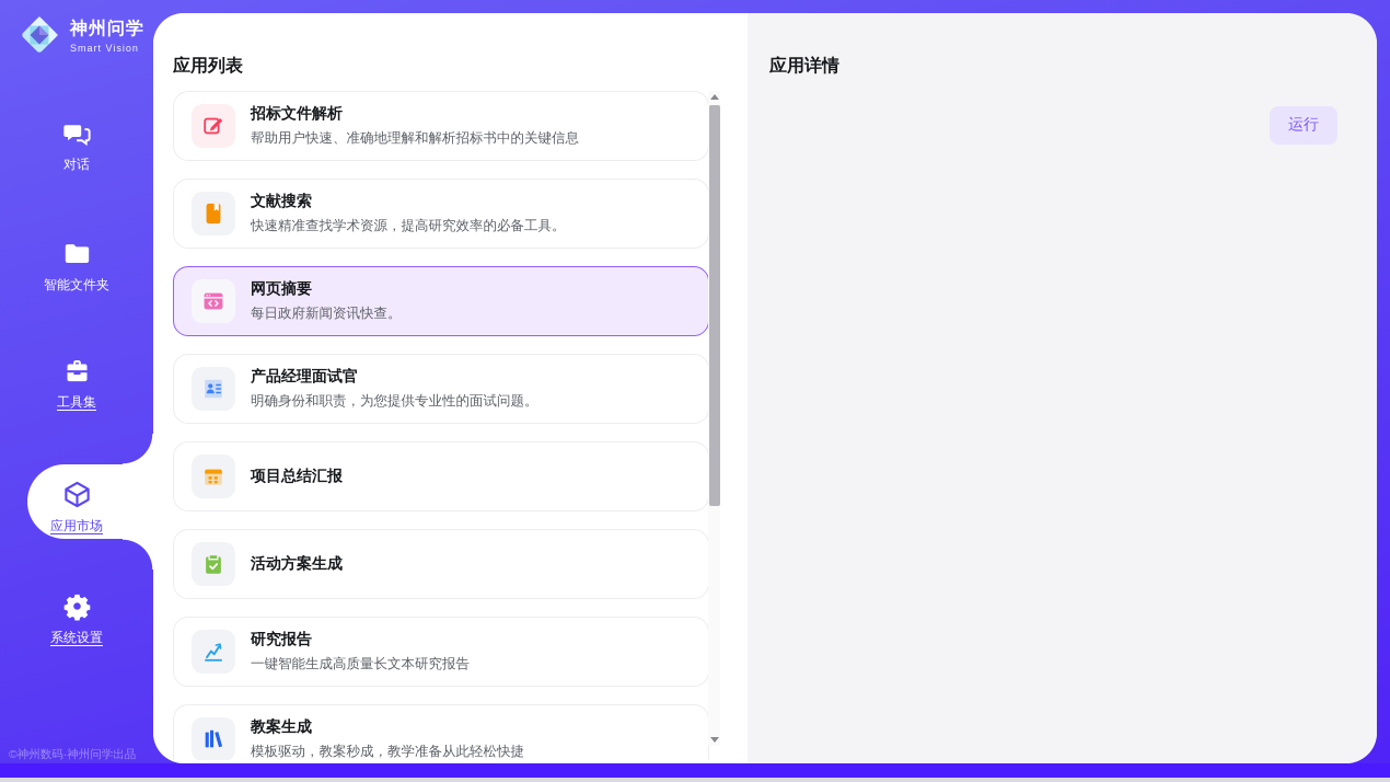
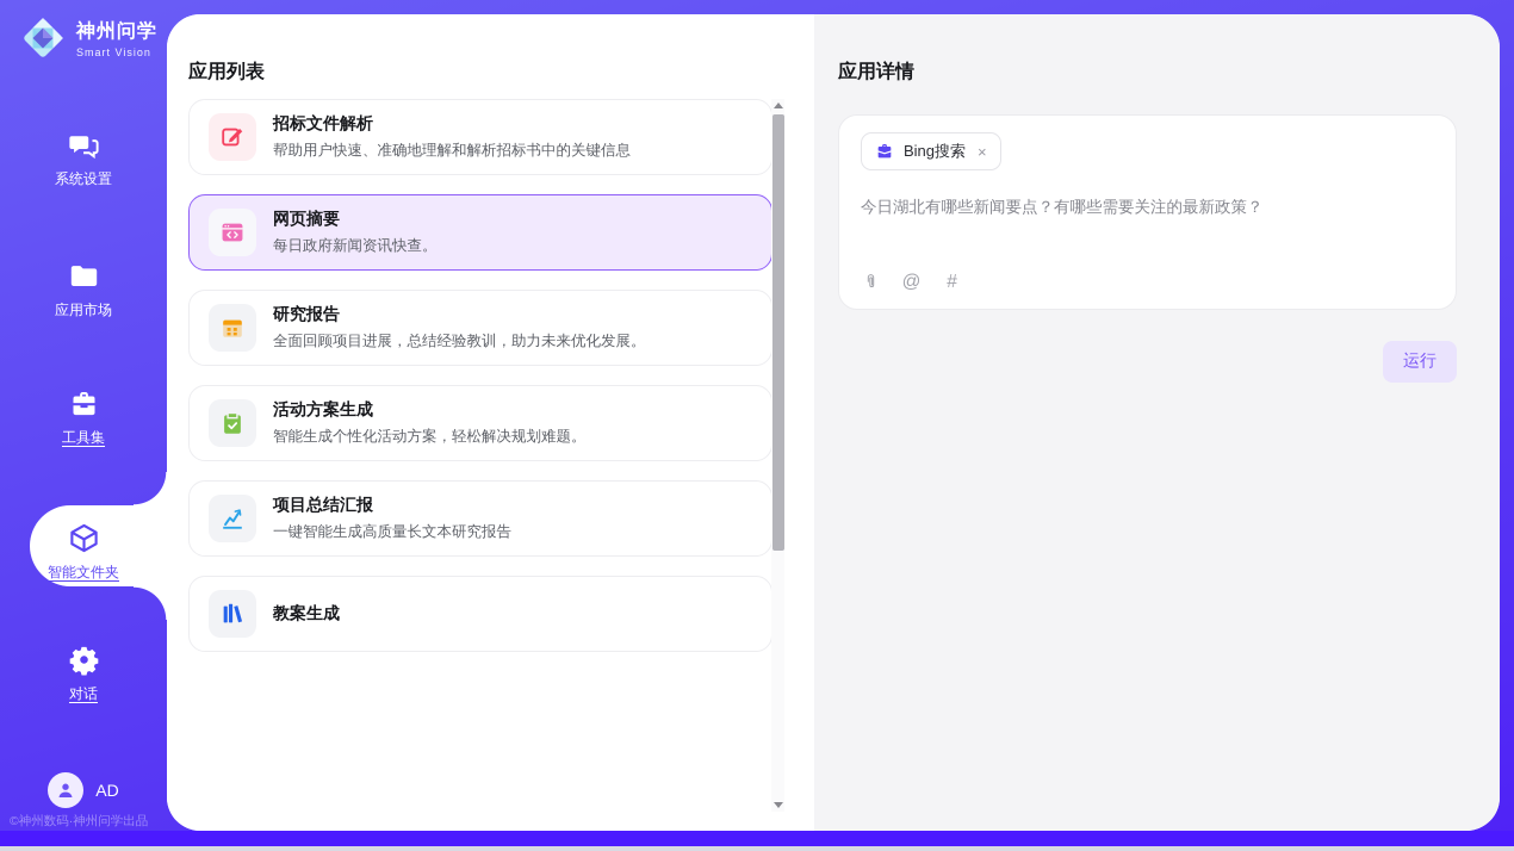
  神州问学
  Smart Vision
- 对话
+ 系统设置
- 智能文件夹
+ 应用市场
  工具集
- 应用市场
+ 智能文件夹
- 系统设置
+ 对话
+ AD
  ©神州数码·神州问学出品
  应用列表
  招标文件解析
  帮助用户快速、准确地理解和解析招标书中的关键信息
- 文献搜索
- 快速精准查找学术资源，提高研究效率的必备工具。
  网页摘要
  每日政府新闻资讯快查。
- 产品经理面试官
- 明确身份和职责，为您提供专业性的面试问题。
- 项目总结汇报
+ 研究报告
+ 全面回顾项目进展，总结经验教训，助力未来优化发展。
  活动方案生成
+ 智能生成个性化活动方案，轻松解决规划难题。
- 研究报告
+ 项目总结汇报
  一键智能生成高质量长文本研究报告
  教案生成
- 模板驱动，教案秒成，教学准备从此轻松快捷
  应用详情
+ Bing搜索
+ ×
+ 今日湖北有哪些新闻要点？有哪些需要关注的最新政策？
+ @
+ #
  运行
